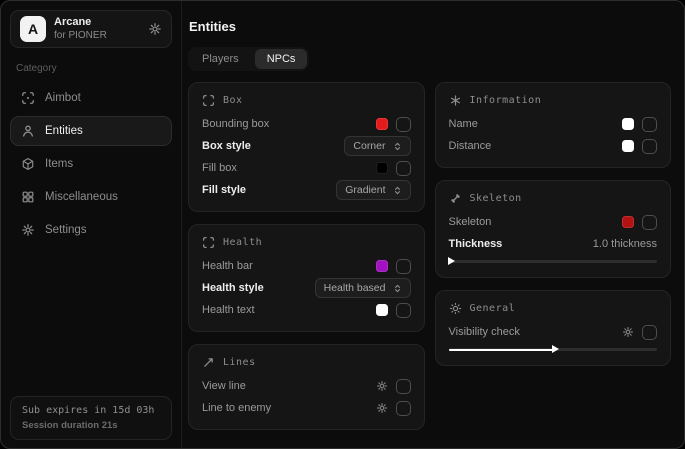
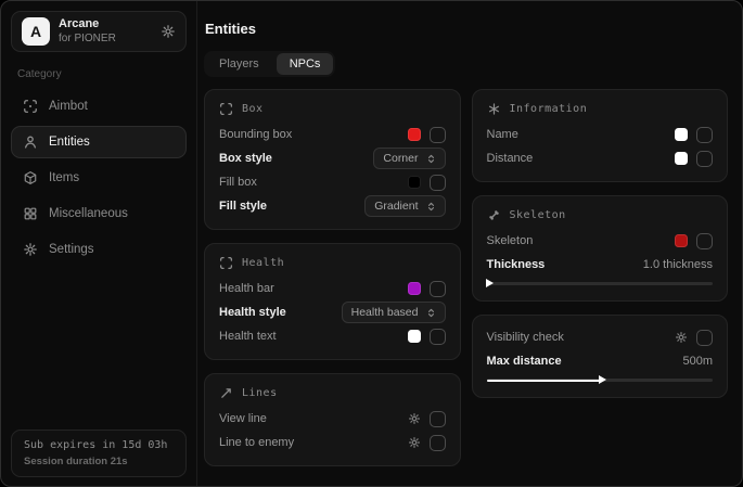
  A
  Arcane
  for PIONER
  Category
  Aimbot
  Entities
  Items
  Miscellaneous
  Settings
  Sub expires in 15d 03h
  Session duration 21s
  Entities
  Players
  NPCs
  Box
  Bounding box
  Box style
  Corner
  Fill box
  Fill style
  Gradient
  Health
  Health bar
  Health style
  Health based
  Health text
  Lines
  View line
  Line to enemy
  Information
  Name
  Distance
  Skeleton
  Skeleton
  Thickness
  1.0 thickness
- General
  Visibility check
+ Max distance
+ 500m
